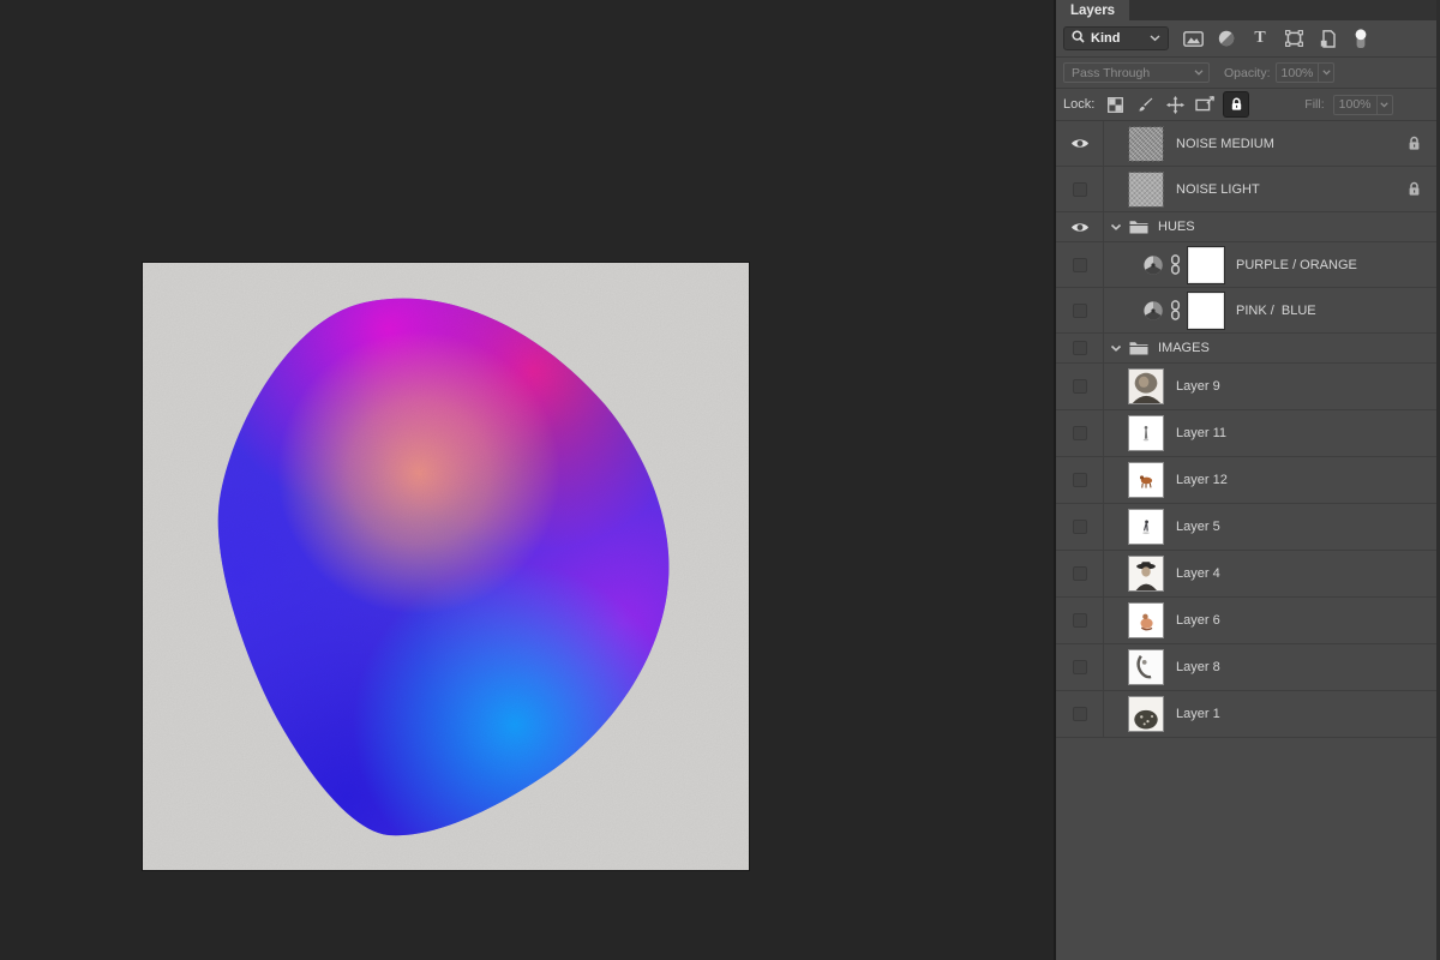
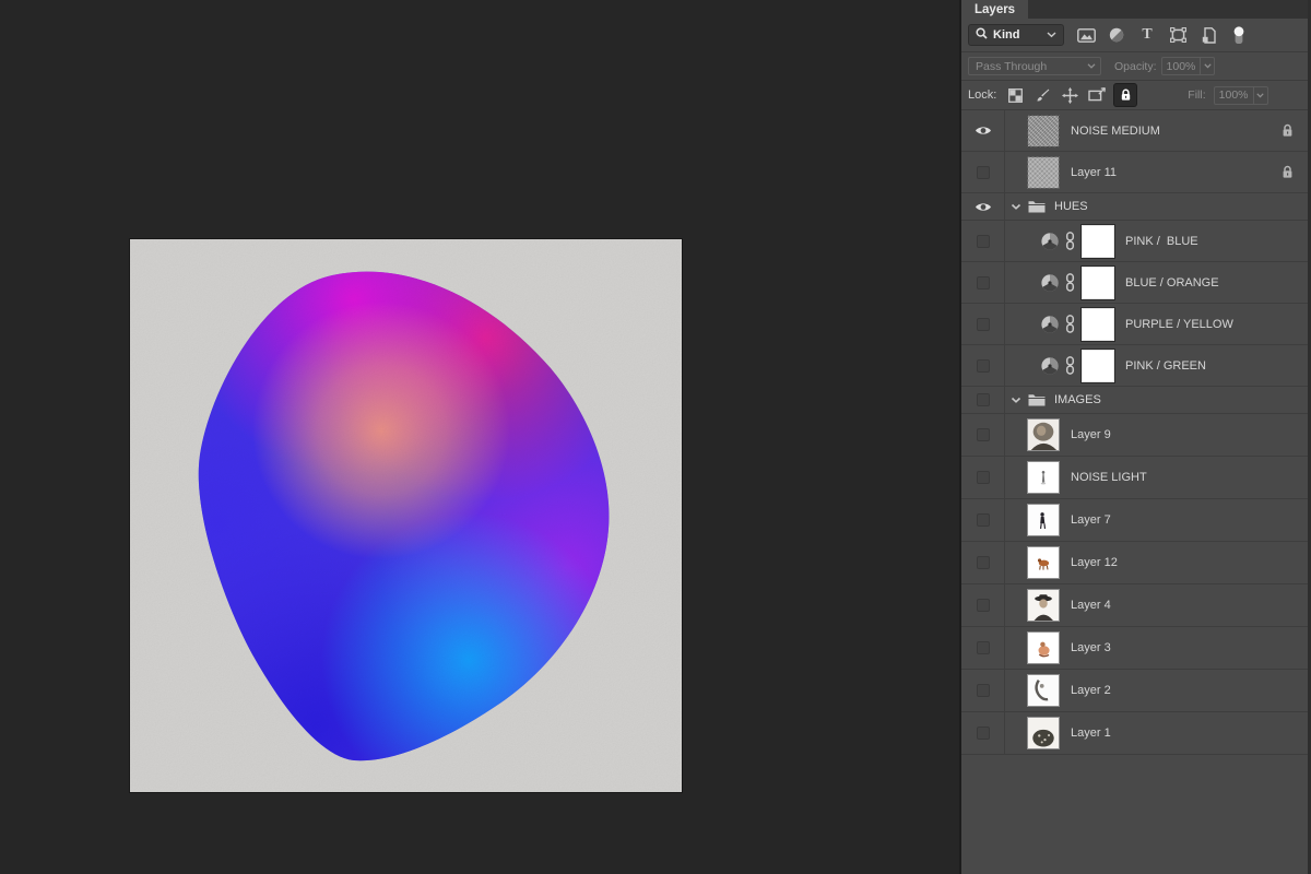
  Layers
  Kind
  T
  Pass Through
  Opacity:
  100%
  Lock:
  Fill:
  100%
  NOISE MEDIUM
- NOISE LIGHT
+ Layer 11
  HUES
- PURPLE / ORANGE
  PINK / BLUE
+ BLUE / ORANGE
+ PURPLE / YELLOW
+ PINK / GREEN
  IMAGES
  Layer 9
- Layer 11
+ NOISE LIGHT
+ Layer 7
  Layer 12
- Layer 5
  Layer 4
- Layer 6
+ Layer 3
- Layer 8
+ Layer 2
  Layer 1
